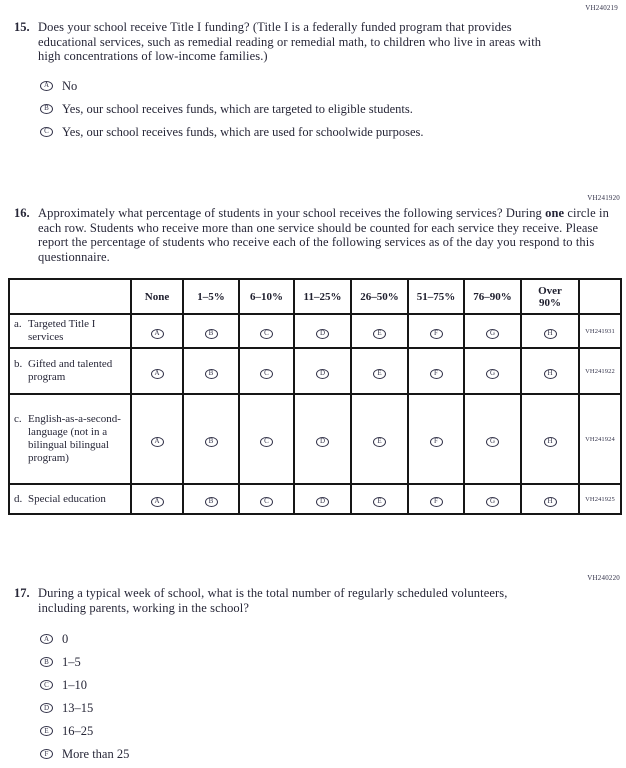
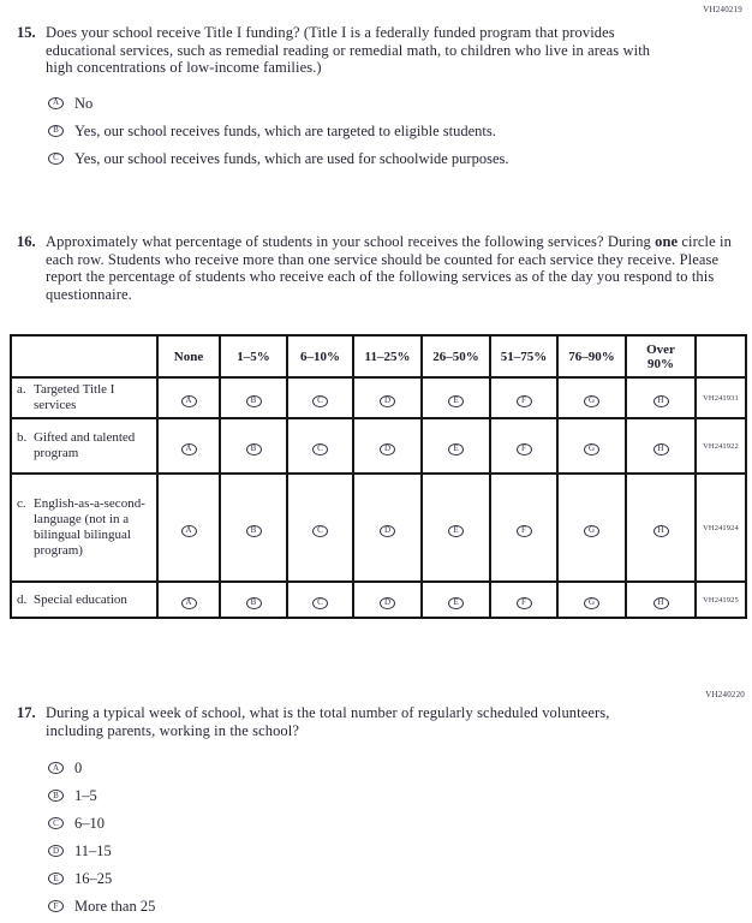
  VH240219
  15.
  Does your school receive Title I funding? (Title I is a federally funded program that provides educational services, such as remedial reading or remedial math, to children who live in areas with high concentrations of low-income families.)
  A
  No
  B
  Yes, our school receives funds, which are targeted to eligible students.
  C
  Yes, our school receives funds, which are used for schoolwide purposes.
- VH241920
  16.
  Approximately what percentage of students in your school receives the following services? During one circle in each row. Students who receive more than one service should be counted for each service they receive. Please report the percentage of students who receive each of the following services as of the day you respond to this questionnaire.
  	None	1–5%	6–10%	11–25%	26–50%	51–75%	76–90%	Over 90%
  a. Targeted Title I services	A	B	C	D	E	F	G	H
  b. Gifted and talented program	A	B	C	D	E	F	G	H
  c. English-as-a-second-language (not in a bilingual bilingual program)	A	B	C	D	E	F	G	H
  d. Special education	A	B	C	D	E	F	G	H
  VH240220
  17.
  During a typical week of school, what is the total number of regularly scheduled volunteers, including parents, working in the school?
  A
  0
  B
  1–5
  C
- 1–10
+ 6–10
  D
- 13–15
+ 11–15
  E
  16–25
  F
  More than 25
